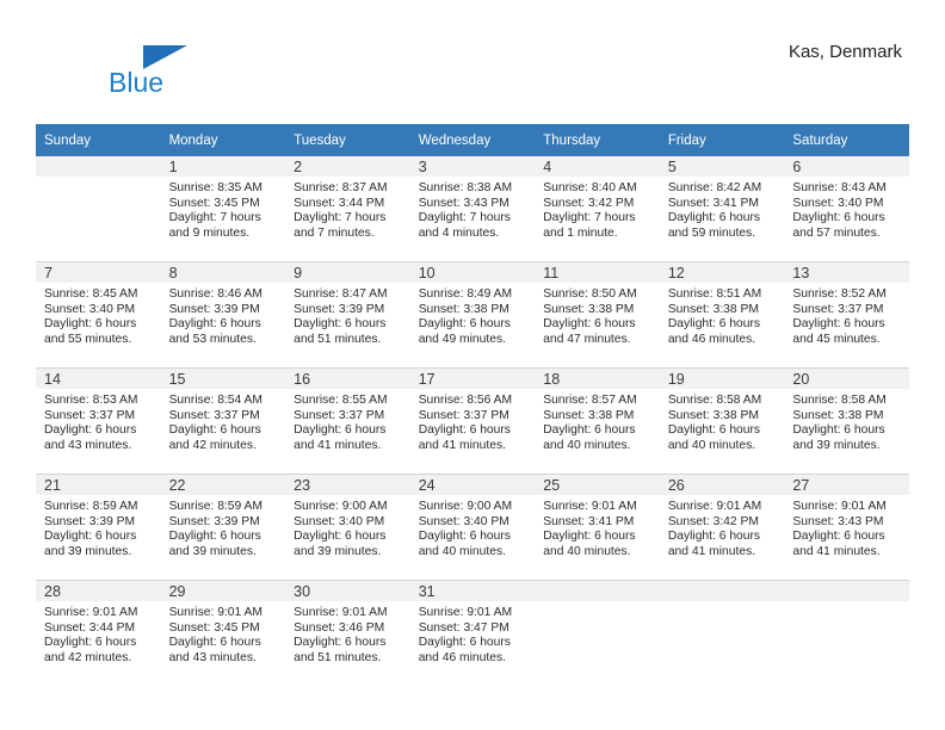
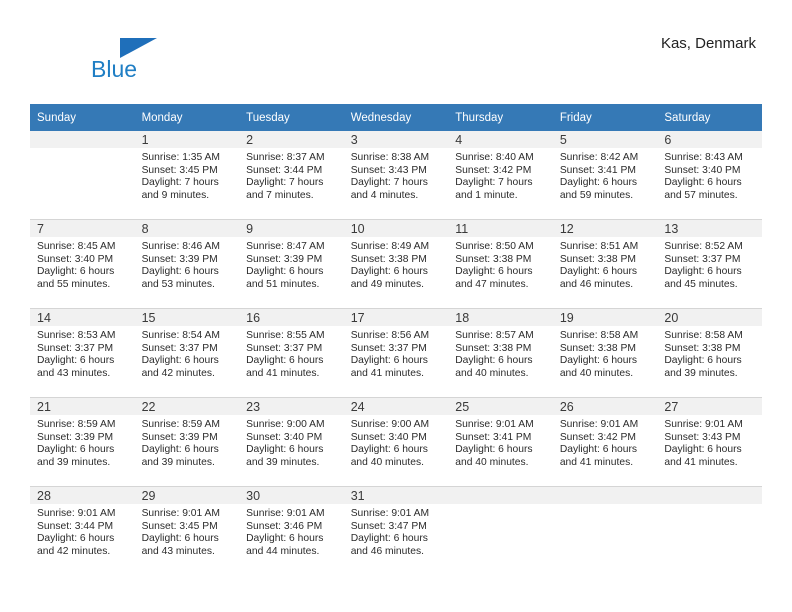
  Blue
  Kas, Denmark
  Sunday	Monday	Tuesday	Wednesday	Thursday	Friday	Saturday
- 	1Sunrise: 8:35 AMSunset: 3:45 PMDaylight: 7 hoursand 9 minutes.	2Sunrise: 8:37 AMSunset: 3:44 PMDaylight: 7 hoursand 7 minutes.	3Sunrise: 8:38 AMSunset: 3:43 PMDaylight: 7 hoursand 4 minutes.	4Sunrise: 8:40 AMSunset: 3:42 PMDaylight: 7 hoursand 1 minute.	5Sunrise: 8:42 AMSunset: 3:41 PMDaylight: 6 hoursand 59 minutes.	6Sunrise: 8:43 AMSunset: 3:40 PMDaylight: 6 hoursand 57 minutes.
+ 	1Sunrise: 1:35 AMSunset: 3:45 PMDaylight: 7 hoursand 9 minutes.	2Sunrise: 8:37 AMSunset: 3:44 PMDaylight: 7 hoursand 7 minutes.	3Sunrise: 8:38 AMSunset: 3:43 PMDaylight: 7 hoursand 4 minutes.	4Sunrise: 8:40 AMSunset: 3:42 PMDaylight: 7 hoursand 1 minute.	5Sunrise: 8:42 AMSunset: 3:41 PMDaylight: 6 hoursand 59 minutes.	6Sunrise: 8:43 AMSunset: 3:40 PMDaylight: 6 hoursand 57 minutes.
  7Sunrise: 8:45 AMSunset: 3:40 PMDaylight: 6 hoursand 55 minutes.	8Sunrise: 8:46 AMSunset: 3:39 PMDaylight: 6 hoursand 53 minutes.	9Sunrise: 8:47 AMSunset: 3:39 PMDaylight: 6 hoursand 51 minutes.	10Sunrise: 8:49 AMSunset: 3:38 PMDaylight: 6 hoursand 49 minutes.	11Sunrise: 8:50 AMSunset: 3:38 PMDaylight: 6 hoursand 47 minutes.	12Sunrise: 8:51 AMSunset: 3:38 PMDaylight: 6 hoursand 46 minutes.	13Sunrise: 8:52 AMSunset: 3:37 PMDaylight: 6 hoursand 45 minutes.
  14Sunrise: 8:53 AMSunset: 3:37 PMDaylight: 6 hoursand 43 minutes.	15Sunrise: 8:54 AMSunset: 3:37 PMDaylight: 6 hoursand 42 minutes.	16Sunrise: 8:55 AMSunset: 3:37 PMDaylight: 6 hoursand 41 minutes.	17Sunrise: 8:56 AMSunset: 3:37 PMDaylight: 6 hoursand 41 minutes.	18Sunrise: 8:57 AMSunset: 3:38 PMDaylight: 6 hoursand 40 minutes.	19Sunrise: 8:58 AMSunset: 3:38 PMDaylight: 6 hoursand 40 minutes.	20Sunrise: 8:58 AMSunset: 3:38 PMDaylight: 6 hoursand 39 minutes.
  21Sunrise: 8:59 AMSunset: 3:39 PMDaylight: 6 hoursand 39 minutes.	22Sunrise: 8:59 AMSunset: 3:39 PMDaylight: 6 hoursand 39 minutes.	23Sunrise: 9:00 AMSunset: 3:40 PMDaylight: 6 hoursand 39 minutes.	24Sunrise: 9:00 AMSunset: 3:40 PMDaylight: 6 hoursand 40 minutes.	25Sunrise: 9:01 AMSunset: 3:41 PMDaylight: 6 hoursand 40 minutes.	26Sunrise: 9:01 AMSunset: 3:42 PMDaylight: 6 hoursand 41 minutes.	27Sunrise: 9:01 AMSunset: 3:43 PMDaylight: 6 hoursand 41 minutes.
- 28Sunrise: 9:01 AMSunset: 3:44 PMDaylight: 6 hoursand 42 minutes.	29Sunrise: 9:01 AMSunset: 3:45 PMDaylight: 6 hoursand 43 minutes.	30Sunrise: 9:01 AMSunset: 3:46 PMDaylight: 6 hoursand 51 minutes.	31Sunrise: 9:01 AMSunset: 3:47 PMDaylight: 6 hoursand 46 minutes.
+ 28Sunrise: 9:01 AMSunset: 3:44 PMDaylight: 6 hoursand 42 minutes.	29Sunrise: 9:01 AMSunset: 3:45 PMDaylight: 6 hoursand 43 minutes.	30Sunrise: 9:01 AMSunset: 3:46 PMDaylight: 6 hoursand 44 minutes.	31Sunrise: 9:01 AMSunset: 3:47 PMDaylight: 6 hoursand 46 minutes.
